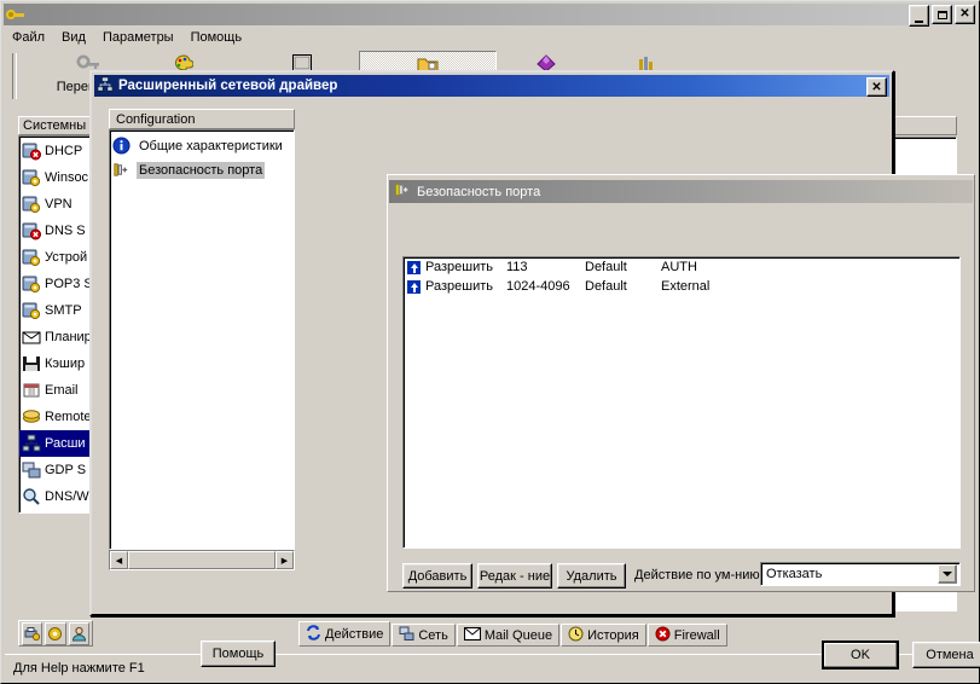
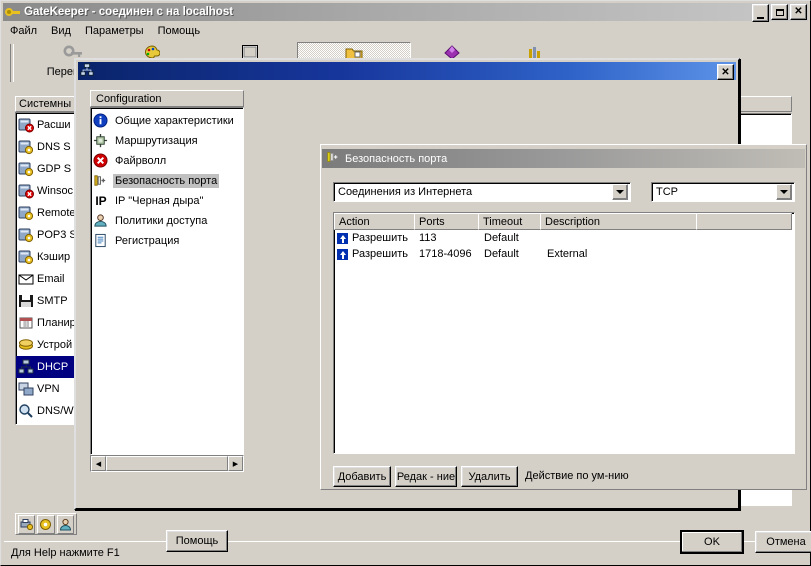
+ GateKeeper - соединен с на localhost
  ✕
  Файл
  Вид
  Параметры
  Помощь
  Системны
- DHCP
+ Расши
- Winsoc
+ DNS S
- VPN
+ GDP S
- DNS S
+ Winsoc
- Устрой
+ Remote
  POP3
- SMTP
+ Кэшир
- Планир
+ Email
- Кэшир
+ SMTP
- Email
+ Планир
- Remote
+ Устрой
- Расши
+ DHCP
- GDP S
+ VPN
  DNS/W
- Действие
- Сеть
- Mail Queue
- История
- Firewall
  Для Help нажмите F1
- Расширенный сетевой драйвер
  ✕
  Configuration
  Общие характеристики
+ Маршрутизация
+ Файрволл
  Безопасность порта
+ IP
+ IP "Черная дыра"
+ Политики доступа
+ Регистрация
  Безопасность порта
+ Соединения из Интернета
+ TCP
+ Action
+ Ports
+ Timeout
+ Description
  Разрешить
  113
  Default
- AUTH
  Разрешить
- 1024-4096
+ 1718-4096
  Default
  External
  Добавить
  Редак - ние
  Удалить
  Действие по ум-нию
- Отказать
  Помощь
  OK
  Отмена
